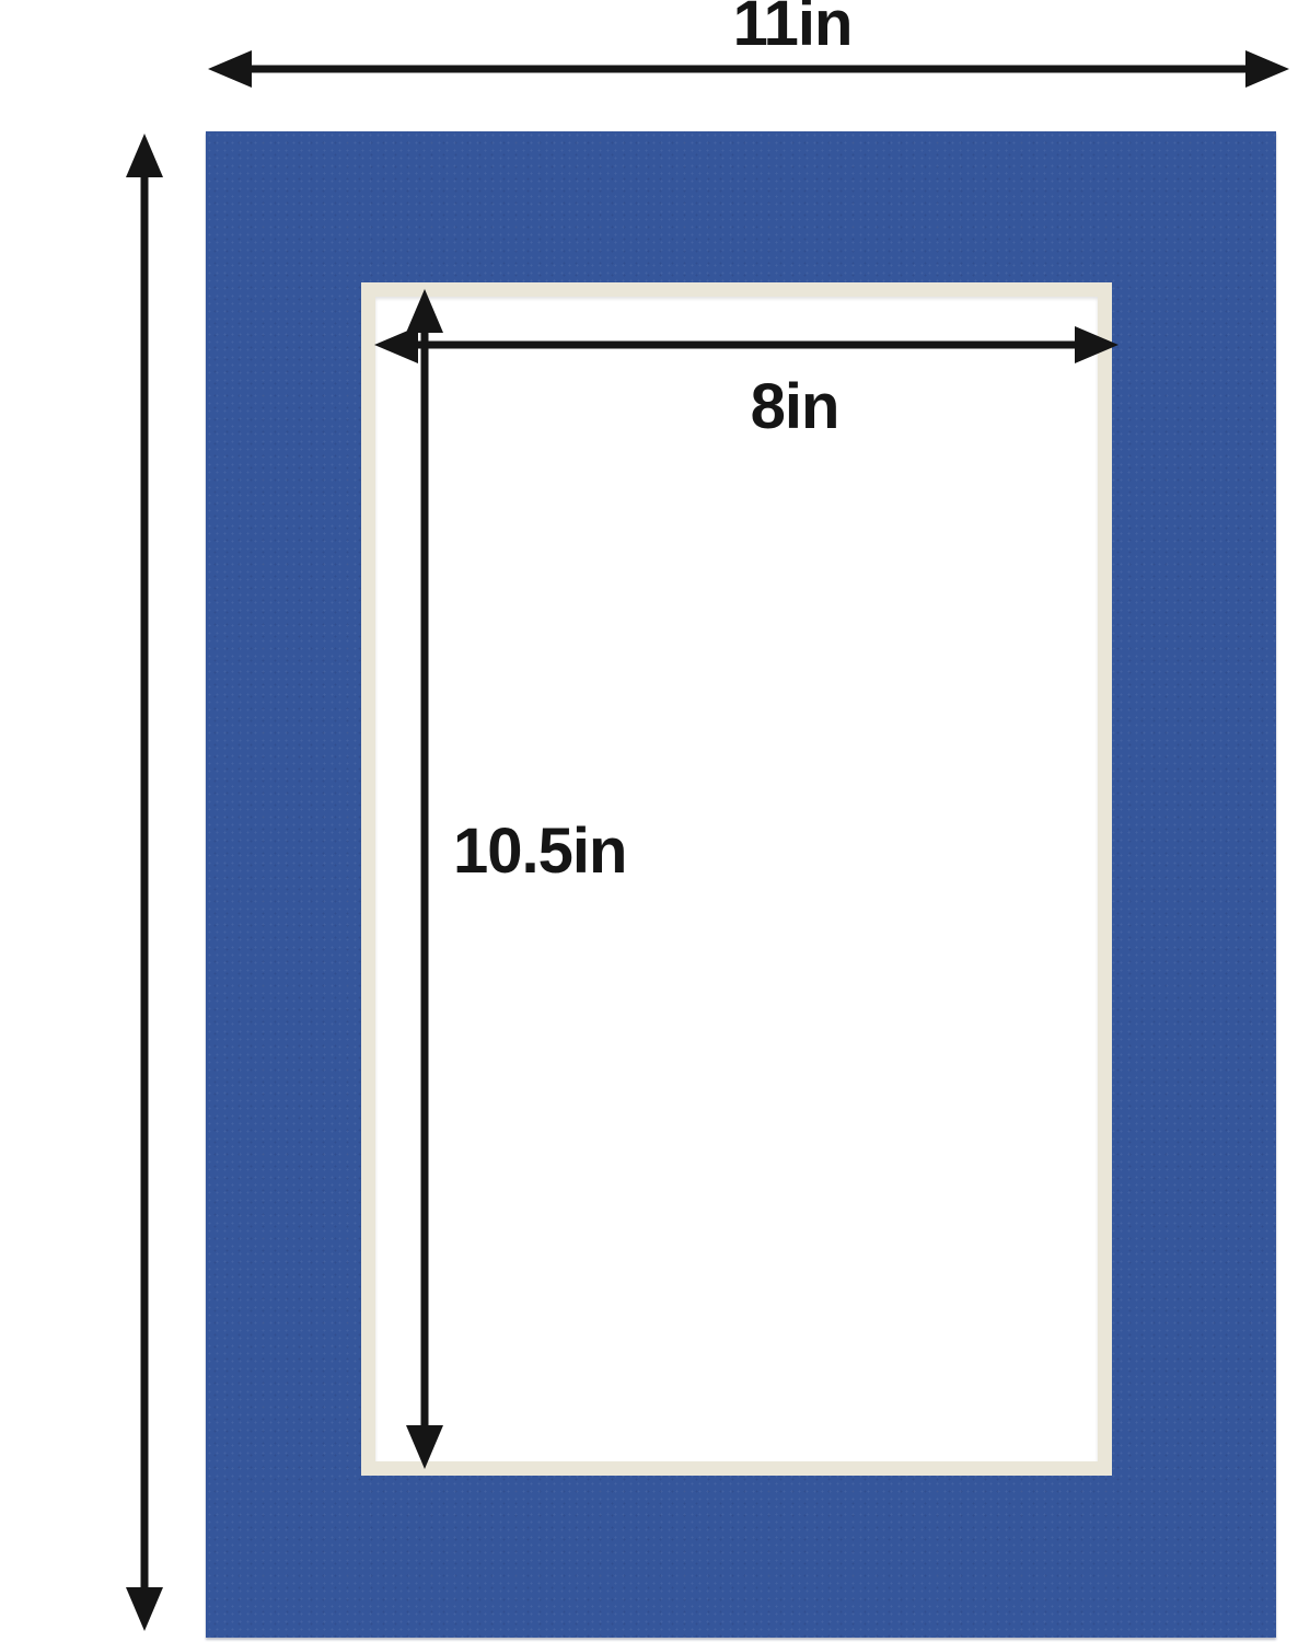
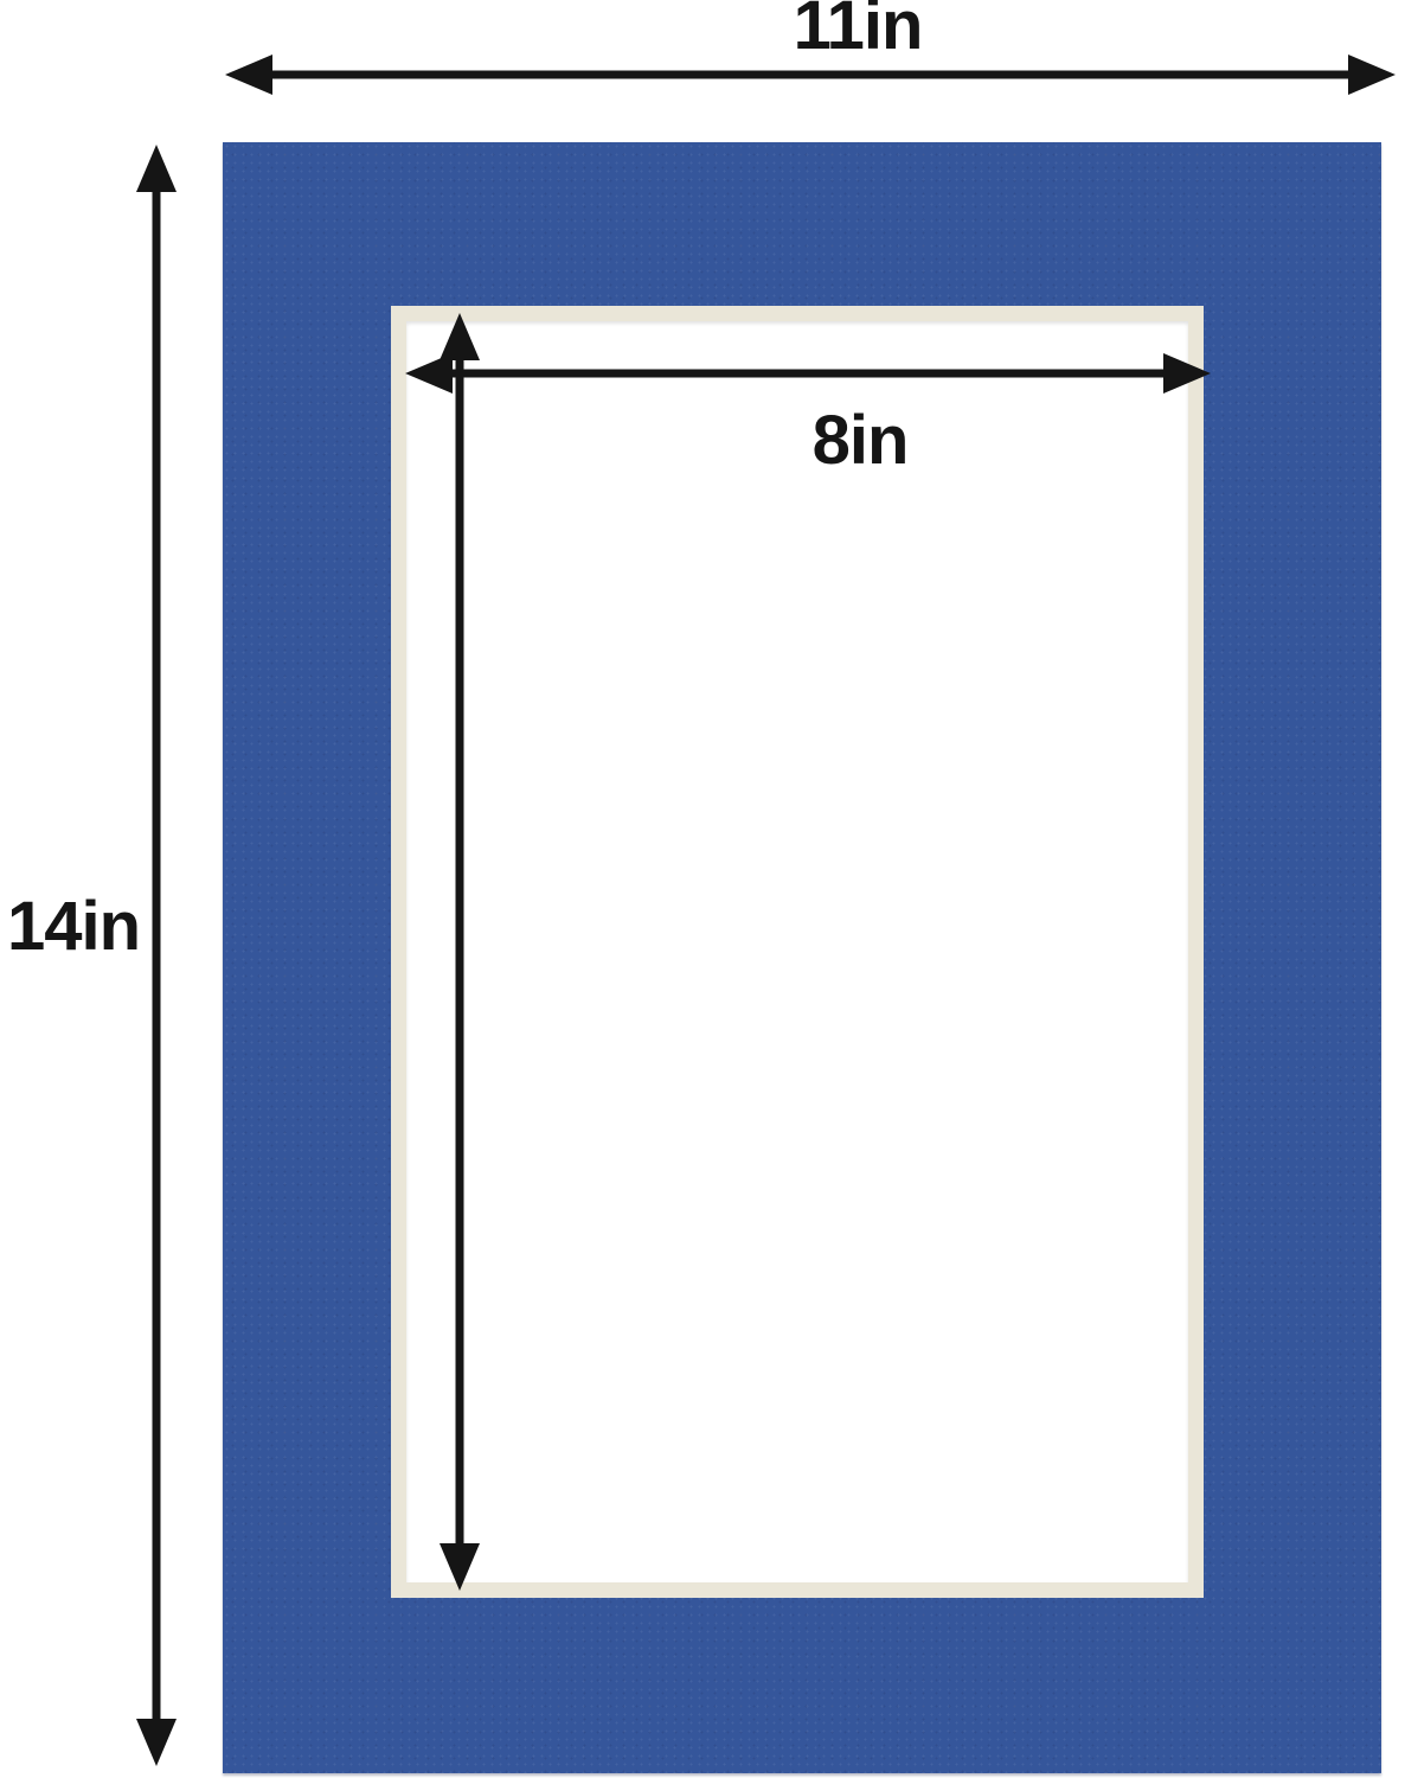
  11in
+ 14in
  8in
- 10.5in
